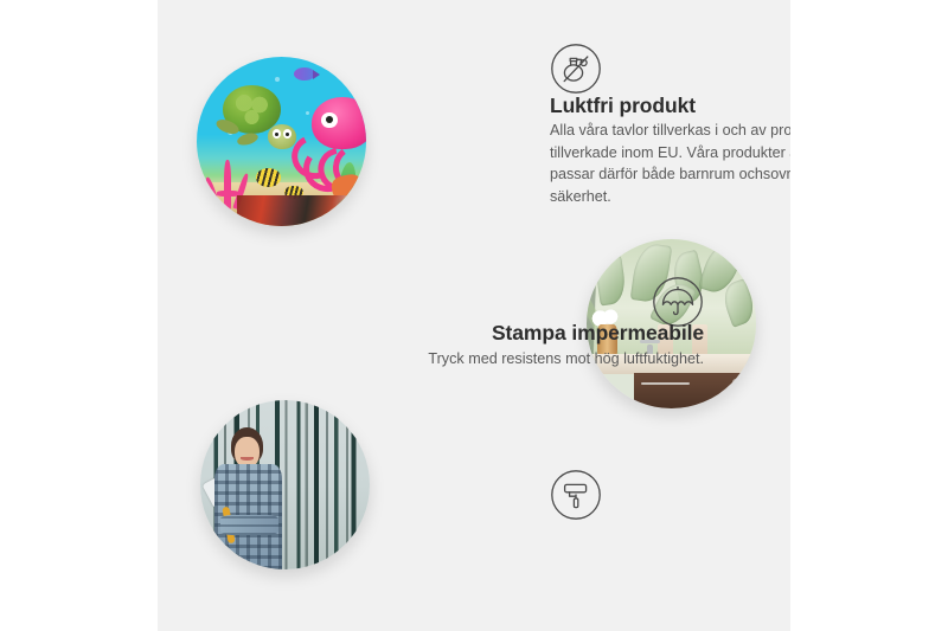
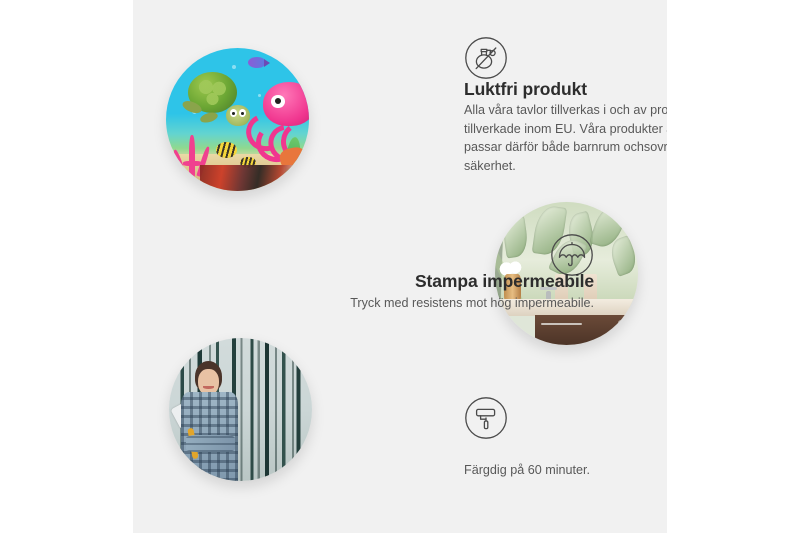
  Luktfri produkt
  Alla våra tavlor tillverkas i och av pro tillverkade inom EU. Våra produkter passar därför både barnrum ochsovr säkerhet.
  Stampa impermeabile
- Tryck med resistens mot hög luftfuktighet.
+ Tryck med resistens mot hög impermeabile.
+ Färgdig på 60 minuter.
